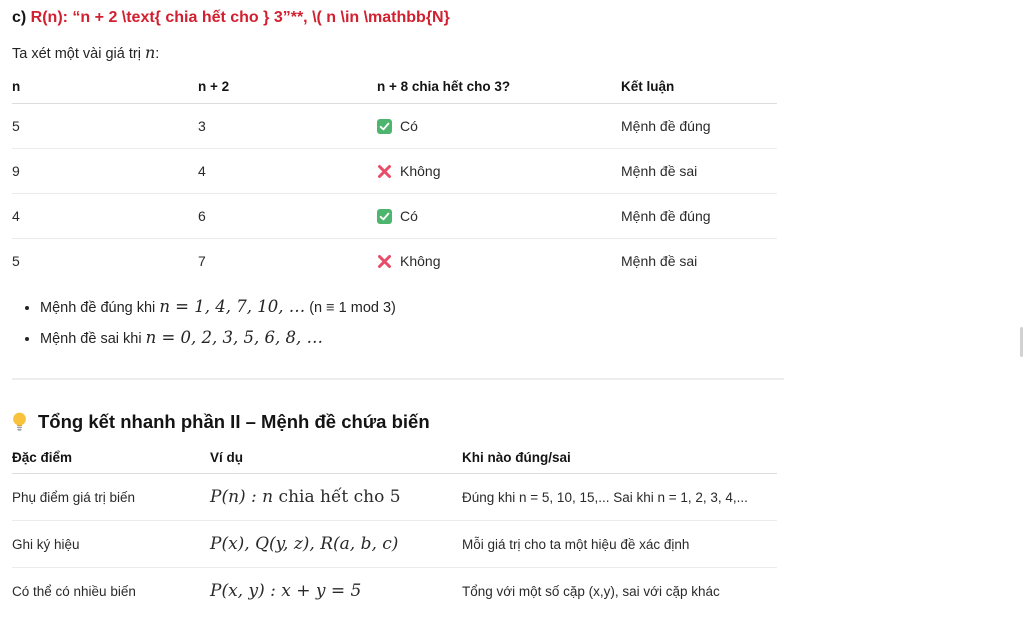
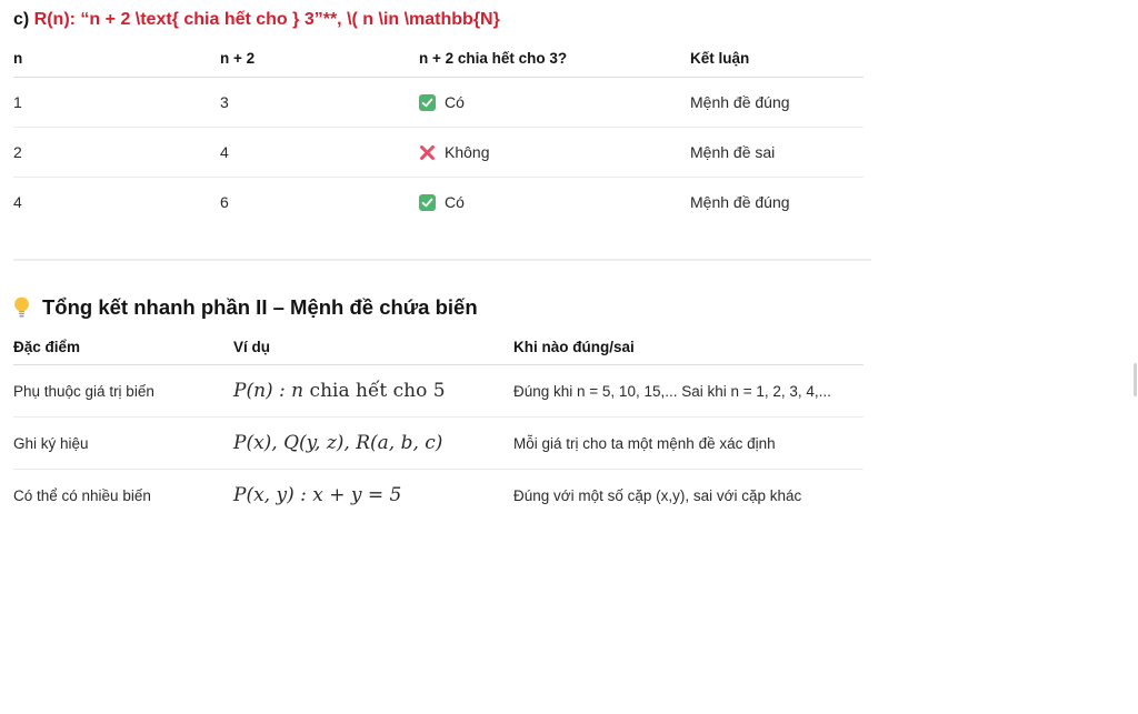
  c) R(n): “n + 2 \text{ chia hết cho } 3”**, \( n \in \mathbb{N}
- Ta xét một vài giá trị n:
- n	n + 2	n + 8 chia hết cho 3?	Kết luận
+ n	n + 2	n + 2 chia hết cho 3?	Kết luận
- 5	3	Có	Mệnh đề đúng
+ 1	3	Có	Mệnh đề đúng
- 9	4	Không	Mệnh đề sai
+ 2	4	Không	Mệnh đề sai
  4	6	Có	Mệnh đề đúng
- 5	7	Không	Mệnh đề sai
- Mệnh đề đúng khi n = 1, 4, 7, 10, … (n ≡ 1 mod 3)
- Mệnh đề sai khi n = 0, 2, 3, 5, 6, 8, …
  Tổng kết nhanh phần II – Mệnh đề chứa biến
  Đặc điểm	Ví dụ	Khi nào đúng/sai
- Phụ điểm giá trị biến	P(n) : n chia hết cho 5	Đúng khi n = 5, 10, 15,... Sai khi n = 1, 2, 3, 4,...
+ Phụ thuộc giá trị biến	P(n) : n chia hết cho 5	Đúng khi n = 5, 10, 15,... Sai khi n = 1, 2, 3, 4,...
- Ghi ký hiệu	P(x), Q(y, z), R(a, b, c)	Mỗi giá trị cho ta một hiệu đề xác định
+ Ghi ký hiệu	P(x), Q(y, z), R(a, b, c)	Mỗi giá trị cho ta một mệnh đề xác định
- Có thể có nhiều biến	P(x, y) : x + y = 5	Tổng với một số cặp (x,y), sai với cặp khác
+ Có thể có nhiều biến	P(x, y) : x + y = 5	Đúng với một số cặp (x,y), sai với cặp khác
